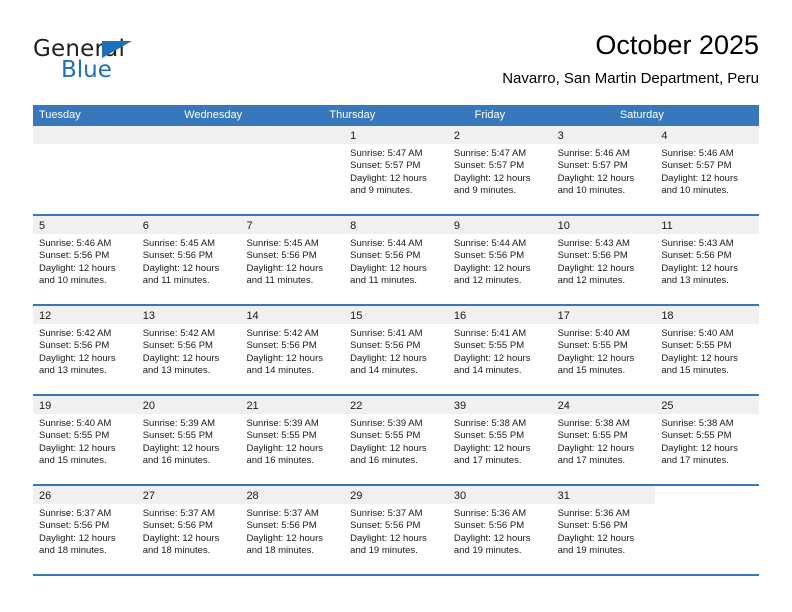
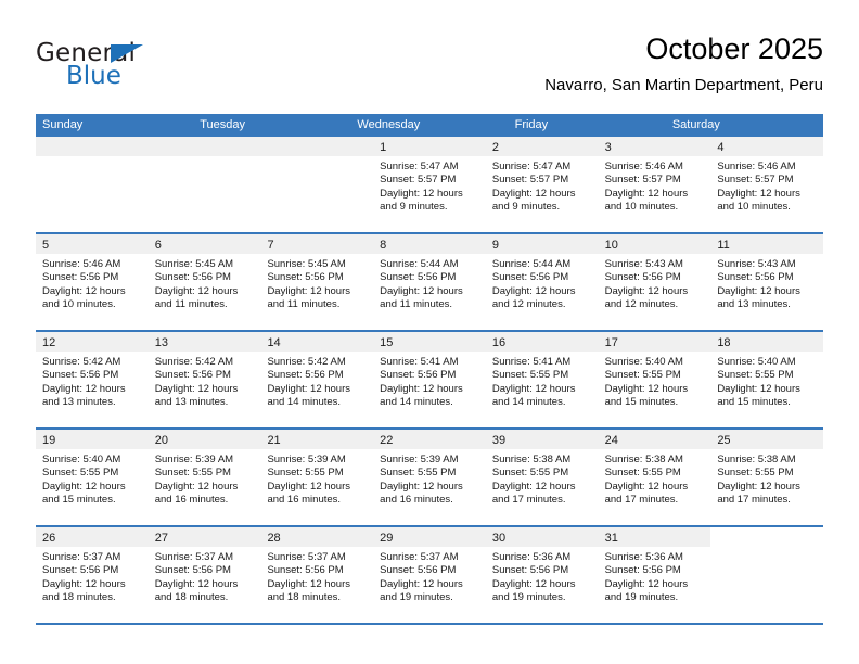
  General
  Blue
  October 2025
  Navarro, San Martin Department, Peru
+ Sunday
  Tuesday
  Wednesday
- Thursday
  Friday
  Saturday
  1
  Sunrise: 5:47 AM
  Sunset: 5:57 PM
  Daylight: 12 hours and 9 minutes.
  2
  Sunrise: 5:47 AM
  Sunset: 5:57 PM
  Daylight: 12 hours and 9 minutes.
  3
  Sunrise: 5:46 AM
  Sunset: 5:57 PM
  Daylight: 12 hours and 10 minutes.
  4
  Sunrise: 5:46 AM
  Sunset: 5:57 PM
  Daylight: 12 hours and 10 minutes.
  5
  Sunrise: 5:46 AM
  Sunset: 5:56 PM
  Daylight: 12 hours and 10 minutes.
  6
  Sunrise: 5:45 AM
  Sunset: 5:56 PM
  Daylight: 12 hours and 11 minutes.
  7
  Sunrise: 5:45 AM
  Sunset: 5:56 PM
  Daylight: 12 hours and 11 minutes.
  8
  Sunrise: 5:44 AM
  Sunset: 5:56 PM
  Daylight: 12 hours and 11 minutes.
  9
  Sunrise: 5:44 AM
  Sunset: 5:56 PM
  Daylight: 12 hours and 12 minutes.
  10
  Sunrise: 5:43 AM
  Sunset: 5:56 PM
  Daylight: 12 hours and 12 minutes.
  11
  Sunrise: 5:43 AM
  Sunset: 5:56 PM
  Daylight: 12 hours and 13 minutes.
  12
  Sunrise: 5:42 AM
  Sunset: 5:56 PM
  Daylight: 12 hours and 13 minutes.
  13
  Sunrise: 5:42 AM
  Sunset: 5:56 PM
  Daylight: 12 hours and 13 minutes.
  14
  Sunrise: 5:42 AM
  Sunset: 5:56 PM
  Daylight: 12 hours and 14 minutes.
  15
  Sunrise: 5:41 AM
  Sunset: 5:56 PM
  Daylight: 12 hours and 14 minutes.
  16
  Sunrise: 5:41 AM
  Sunset: 5:55 PM
  Daylight: 12 hours and 14 minutes.
  17
  Sunrise: 5:40 AM
  Sunset: 5:55 PM
  Daylight: 12 hours and 15 minutes.
  18
  Sunrise: 5:40 AM
  Sunset: 5:55 PM
  Daylight: 12 hours and 15 minutes.
  19
  Sunrise: 5:40 AM
  Sunset: 5:55 PM
  Daylight: 12 hours and 15 minutes.
  20
  Sunrise: 5:39 AM
  Sunset: 5:55 PM
  Daylight: 12 hours and 16 minutes.
  21
  Sunrise: 5:39 AM
  Sunset: 5:55 PM
  Daylight: 12 hours and 16 minutes.
  22
  Sunrise: 5:39 AM
  Sunset: 5:55 PM
  Daylight: 12 hours and 16 minutes.
  39
  Sunrise: 5:38 AM
  Sunset: 5:55 PM
  Daylight: 12 hours and 17 minutes.
  24
  Sunrise: 5:38 AM
  Sunset: 5:55 PM
  Daylight: 12 hours and 17 minutes.
  25
  Sunrise: 5:38 AM
  Sunset: 5:55 PM
  Daylight: 12 hours and 17 minutes.
  26
  Sunrise: 5:37 AM
  Sunset: 5:56 PM
  Daylight: 12 hours and 18 minutes.
  27
  Sunrise: 5:37 AM
  Sunset: 5:56 PM
  Daylight: 12 hours and 18 minutes.
  28
  Sunrise: 5:37 AM
  Sunset: 5:56 PM
  Daylight: 12 hours and 18 minutes.
  29
  Sunrise: 5:37 AM
  Sunset: 5:56 PM
  Daylight: 12 hours and 19 minutes.
  30
  Sunrise: 5:36 AM
  Sunset: 5:56 PM
  Daylight: 12 hours and 19 minutes.
  31
  Sunrise: 5:36 AM
  Sunset: 5:56 PM
  Daylight: 12 hours and 19 minutes.
